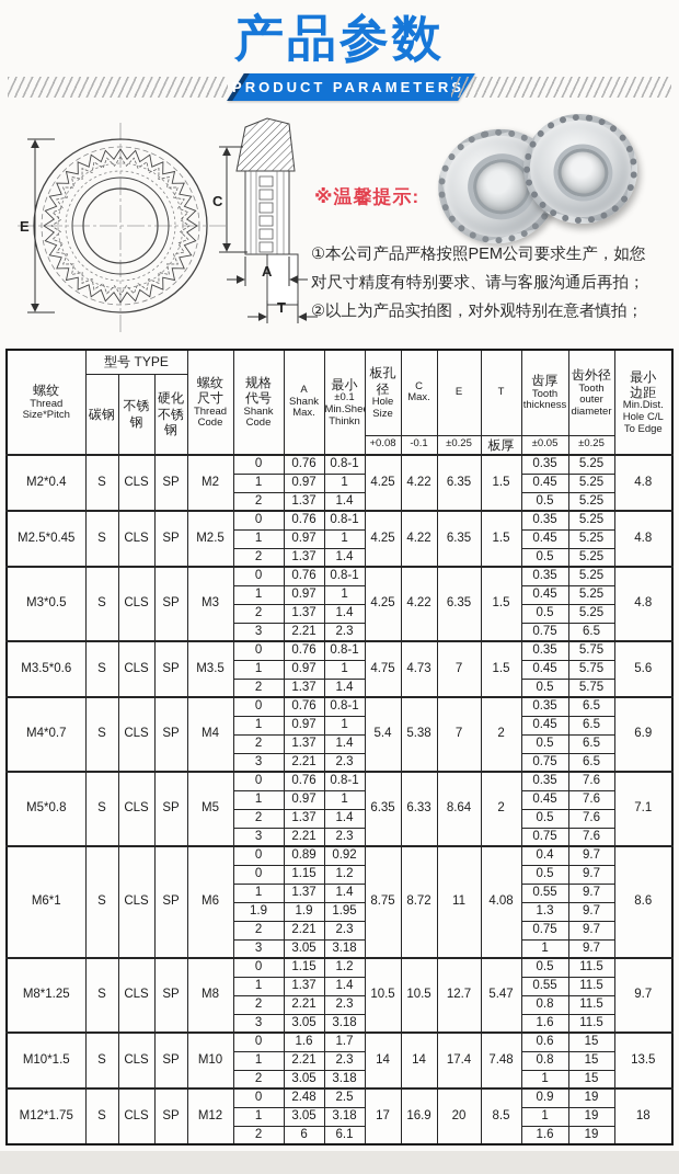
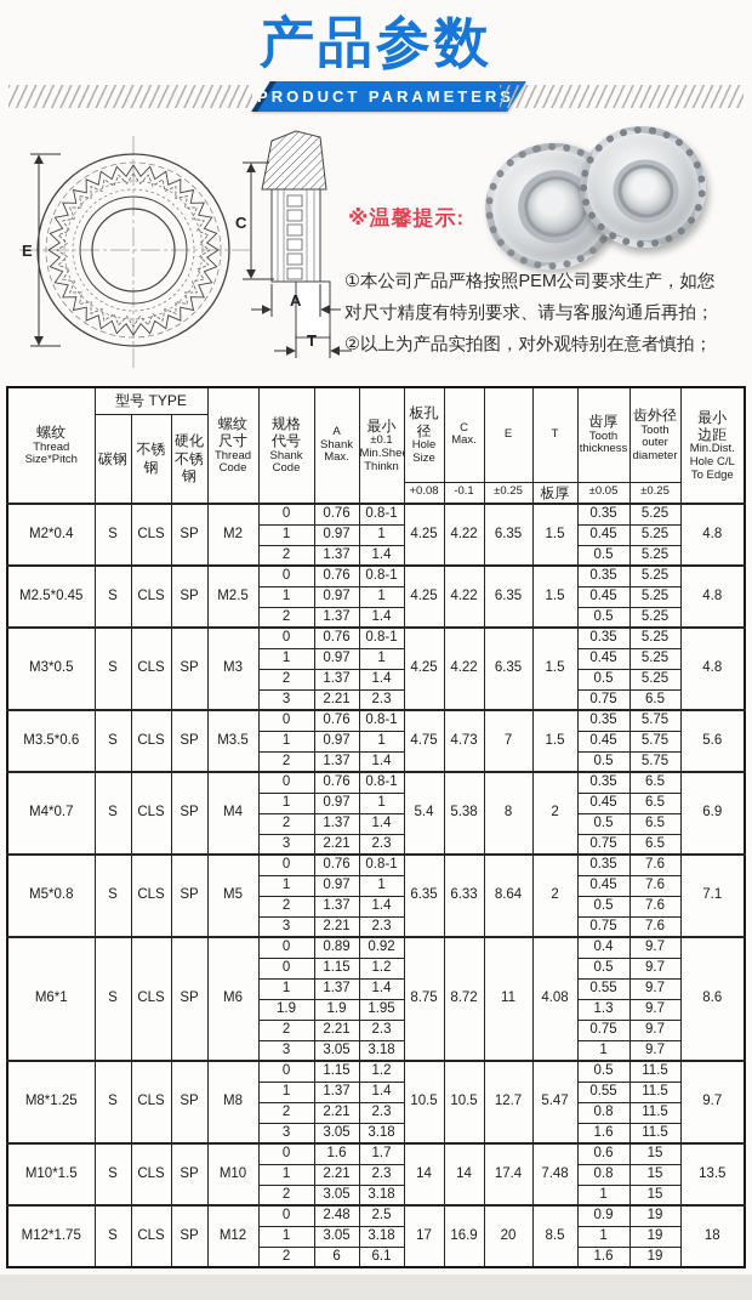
  产品参数
  PRODUCT PARAMETER
  E
  C
  A
  T
  ※温馨提示:
  ①本公司产品严格按照PEM公司要求生产，如您
  对尺寸精度有特别要求、请与客服沟通后再拍；
  ②以上为产品实拍图，对外观特别在意者慎拍；
  螺纹ThreadSize*Pitch	型号 TYPE	螺纹尺寸ThreadCode	规格代号ShankCode	AShankMax.	最小±0.1Min.SheThinkn	板孔径HoleSize	CMax.	E	T	齿厚Tooththickness	齿外径Toothouterdiameter	最小边距Min.Dist.Hole C/LTo Edge
  碳钢	不锈钢	硬化不锈钢
  +0.08	-0.1	±0.25	板厚	±0.05	±0.25
  M2*0.4	S	CLS	SP	M2	0	0.76	0.8-1	4.25	4.22	6.35	1.5	0.35	5.25	4.8
  1	0.97	1	0.45	5.25
  2	1.37	1.4	0.5	5.25
  M2.5*0.45	S	CLS	SP	M2.5	0	0.76	0.8-1	4.25	4.22	6.35	1.5	0.35	5.25	4.8
  1	0.97	1	0.45	5.25
  2	1.37	1.4	0.5	5.25
  M3*0.5	S	CLS	SP	M3	0	0.76	0.8-1	4.25	4.22	6.35	1.5	0.35	5.25	4.8
  1	0.97	1	0.45	5.25
  2	1.37	1.4	0.5	5.25
  3	2.21	2.3	0.75	6.5
  M3.5*0.6	S	CLS	SP	M3.5	0	0.76	0.8-1	4.75	4.73	7	1.5	0.35	5.75	5.6
  1	0.97	1	0.45	5.75
  2	1.37	1.4	0.5	5.75
- M4*0.7	S	CLS	SP	M4	0	0.76	0.8-1	5.4	5.38	7	2	0.35	6.5	6.9
+ M4*0.7	S	CLS	SP	M4	0	0.76	0.8-1	5.4	5.38	8	2	0.35	6.5	6.9
  1	0.97	1	0.45	6.5
  2	1.37	1.4	0.5	6.5
  3	2.21	2.3	0.75	6.5
  M5*0.8	S	CLS	SP	M5	0	0.76	0.8-1	6.35	6.33	8.64	2	0.35	7.6	7.1
  1	0.97	1	0.45	7.6
  2	1.37	1.4	0.5	7.6
  3	2.21	2.3	0.75	7.6
  M6*1	S	CLS	SP	M6	0	0.89	0.92	8.75	8.72	11	4.08	0.4	9.7	8.6
  0	1.15	1.2	0.5	9.7
  1	1.37	1.4	0.55	9.7
  1.9	1.9	1.95	1.3	9.7
  2	2.21	2.3	0.75	9.7
  3	3.05	3.18	1	9.7
  M8*1.25	S	CLS	SP	M8	0	1.15	1.2	10.5	10.5	12.7	5.47	0.5	11.5	9.7
  1	1.37	1.4	0.55	11.5
  2	2.21	2.3	0.8	11.5
  3	3.05	3.18	1.6	11.5
  M10*1.5	S	CLS	SP	M10	0	1.6	1.7	14	14	17.4	7.48	0.6	15	13.5
  1	2.21	2.3	0.8	15
  2	3.05	3.18	1	15
  M12*1.75	S	CLS	SP	M12	0	2.48	2.5	17	16.9	20	8.5	0.9	19	18
  1	3.05	3.18	1	19
  2	6	6.1	1.6	19
